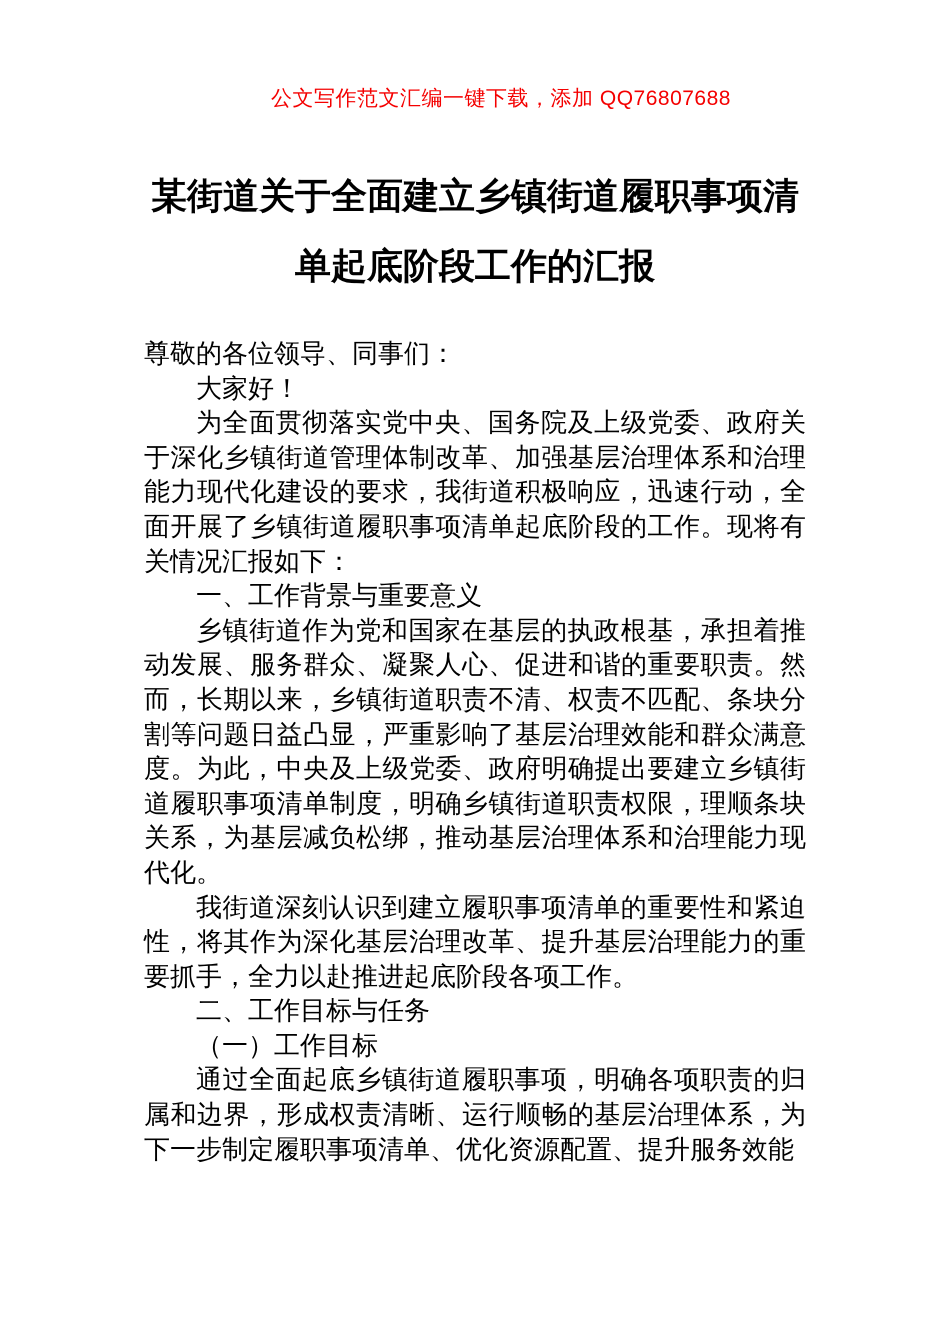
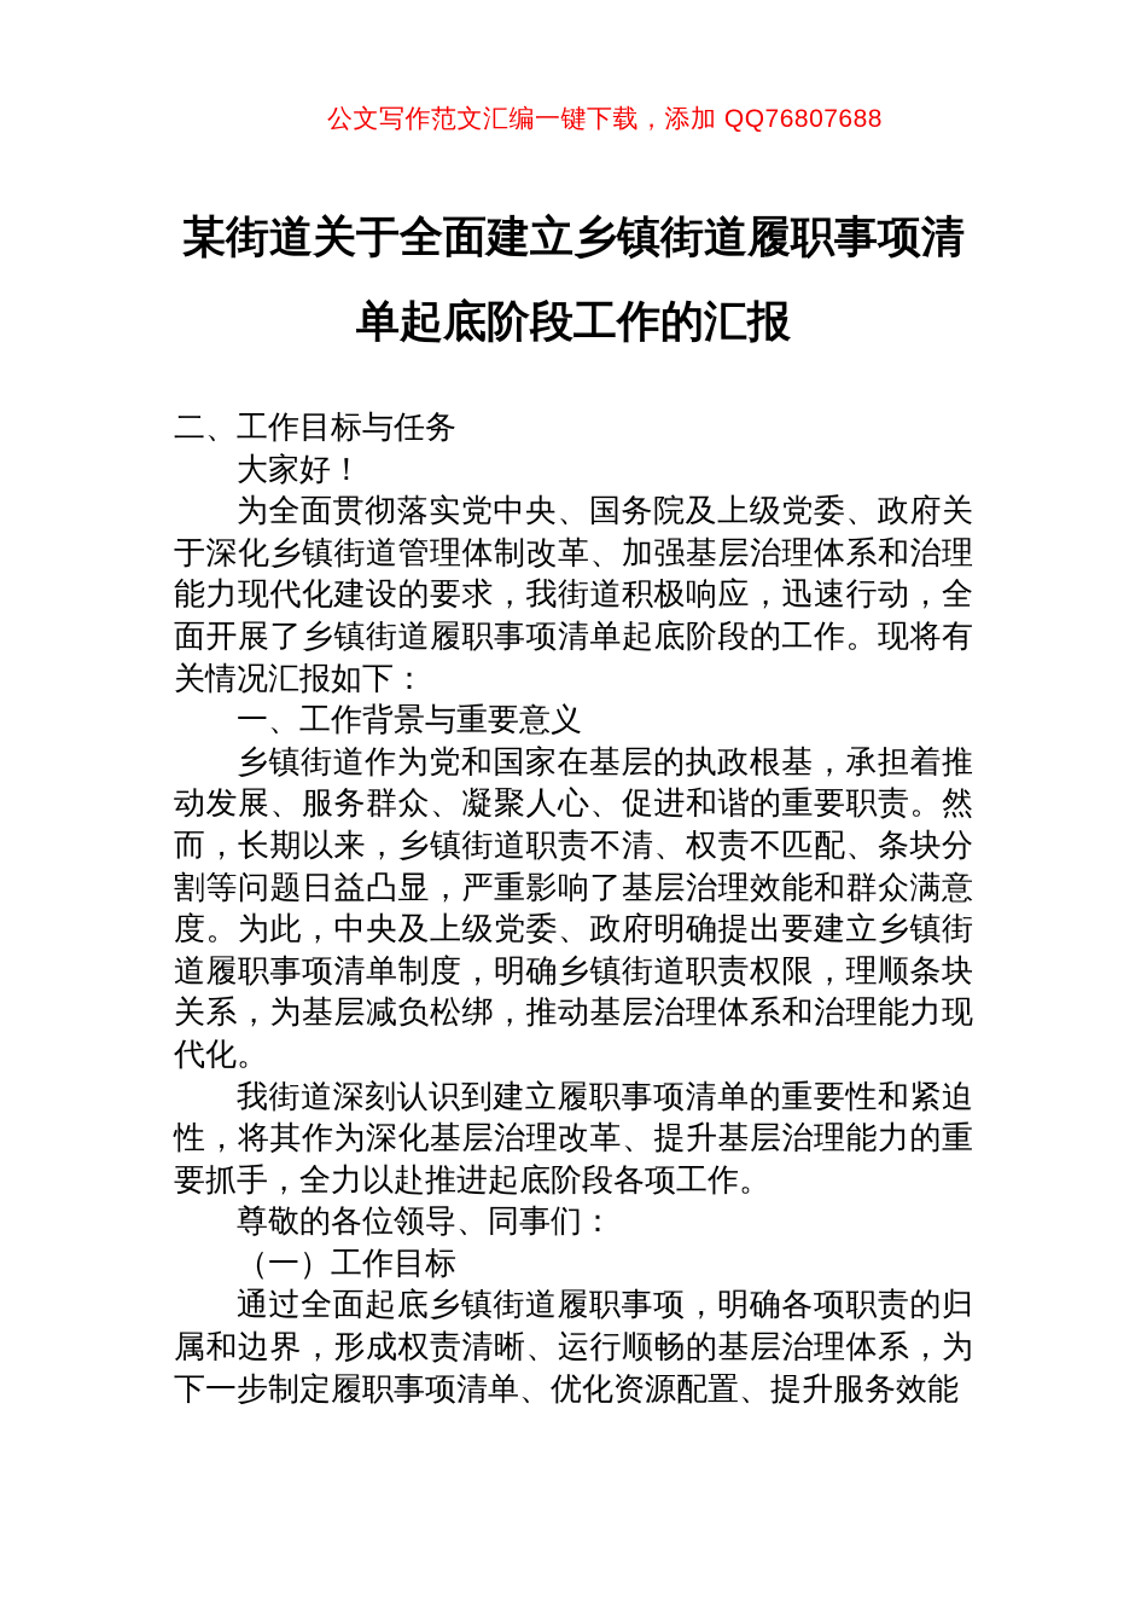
  公文写作范文汇编一键下载，添加 QQ76807688
  某街道关于全面建立乡镇街道履职事项清
  单起底阶段工作的汇报
- 尊敬的各位领导、同事们：
+ 二、工作目标与任务
  大家好！
  为全面贯彻落实党中央、国务院及上级党委、政府关于深化乡镇街道管理体制改革、加强基层治理体系和治理能力现代化建设的要求，我街道积极响应，迅速行动，全面开展了乡镇街道履职事项清单起底阶段的工作。现将有关情况汇报如下：
  一、工作背景与重要意义
  乡镇街道作为党和国家在基层的执政根基，承担着推动发展、服务群众、凝聚人心、促进和谐的重要职责。然而，长期以来，乡镇街道职责不清、权责不匹配、条块分割等问题日益凸显，严重影响了基层治理效能和群众满意度。为此，中央及上级党委、政府明确提出要建立乡镇街道履职事项清单制度，明确乡镇街道职责权限，理顺条块关系，为基层减负松绑，推动基层治理体系和治理能力现代化。
  我街道深刻认识到建立履职事项清单的重要性和紧迫性，将其作为深化基层治理改革、提升基层治理能力的重要抓手，全力以赴推进起底阶段各项工作。
- 二、工作目标与任务
+ 尊敬的各位领导、同事们：
  （一）工作目标
  通过全面起底乡镇街道履职事项，明确各项职责的归属和边界，形成权责清晰、运行顺畅的基层治理体系，为下一步制定履职事项清单、优化资源配置、提升服务效能
